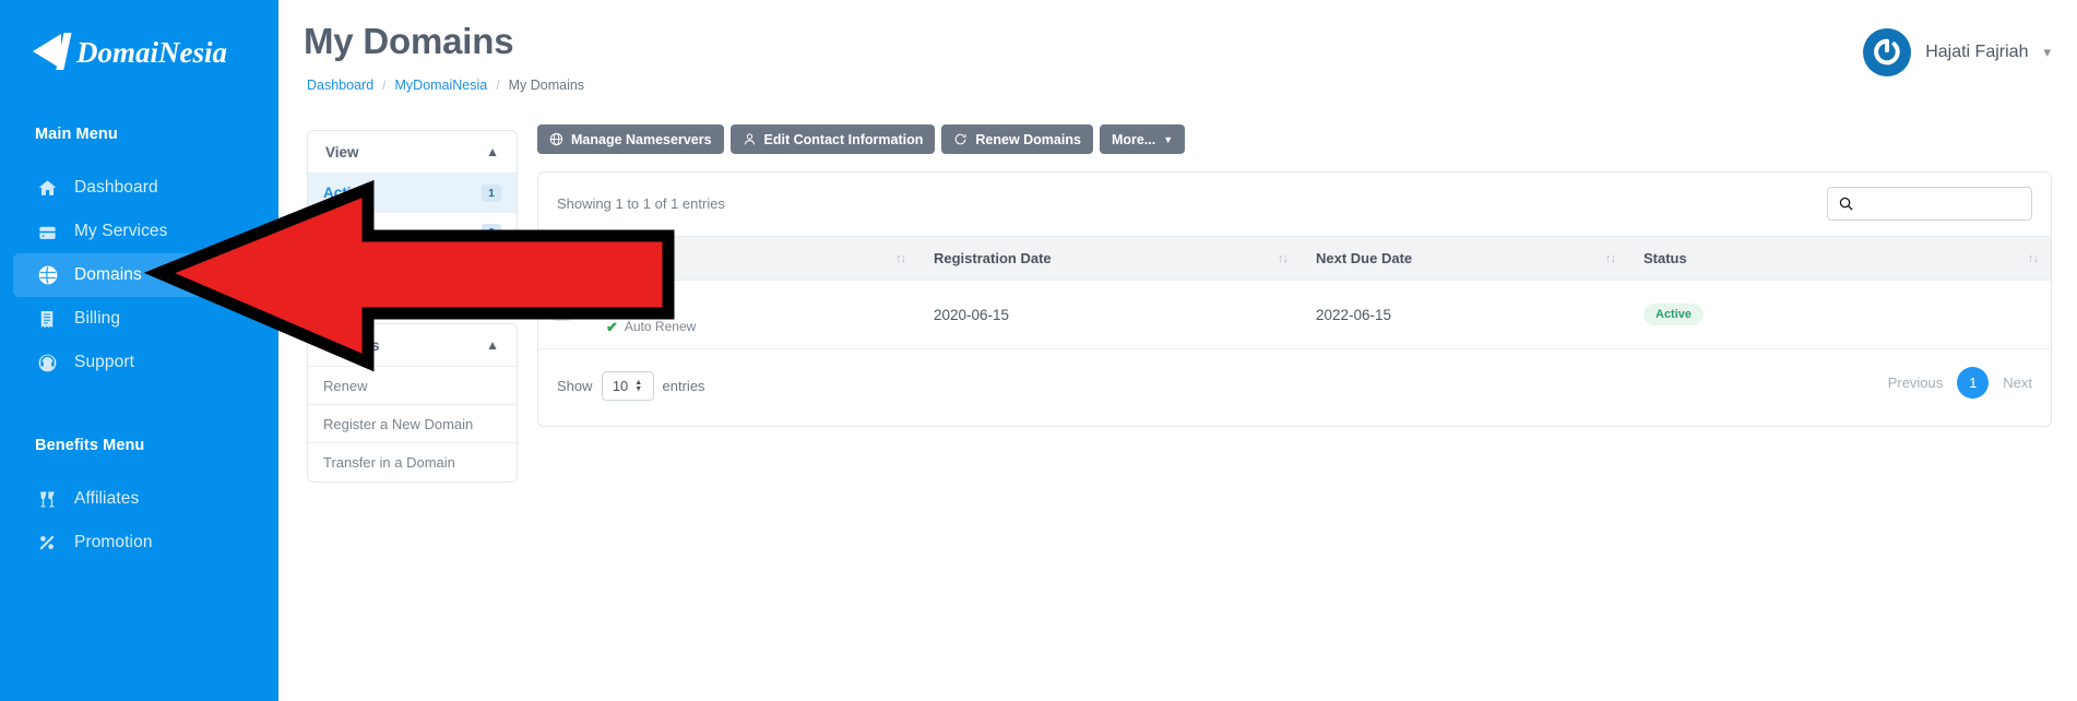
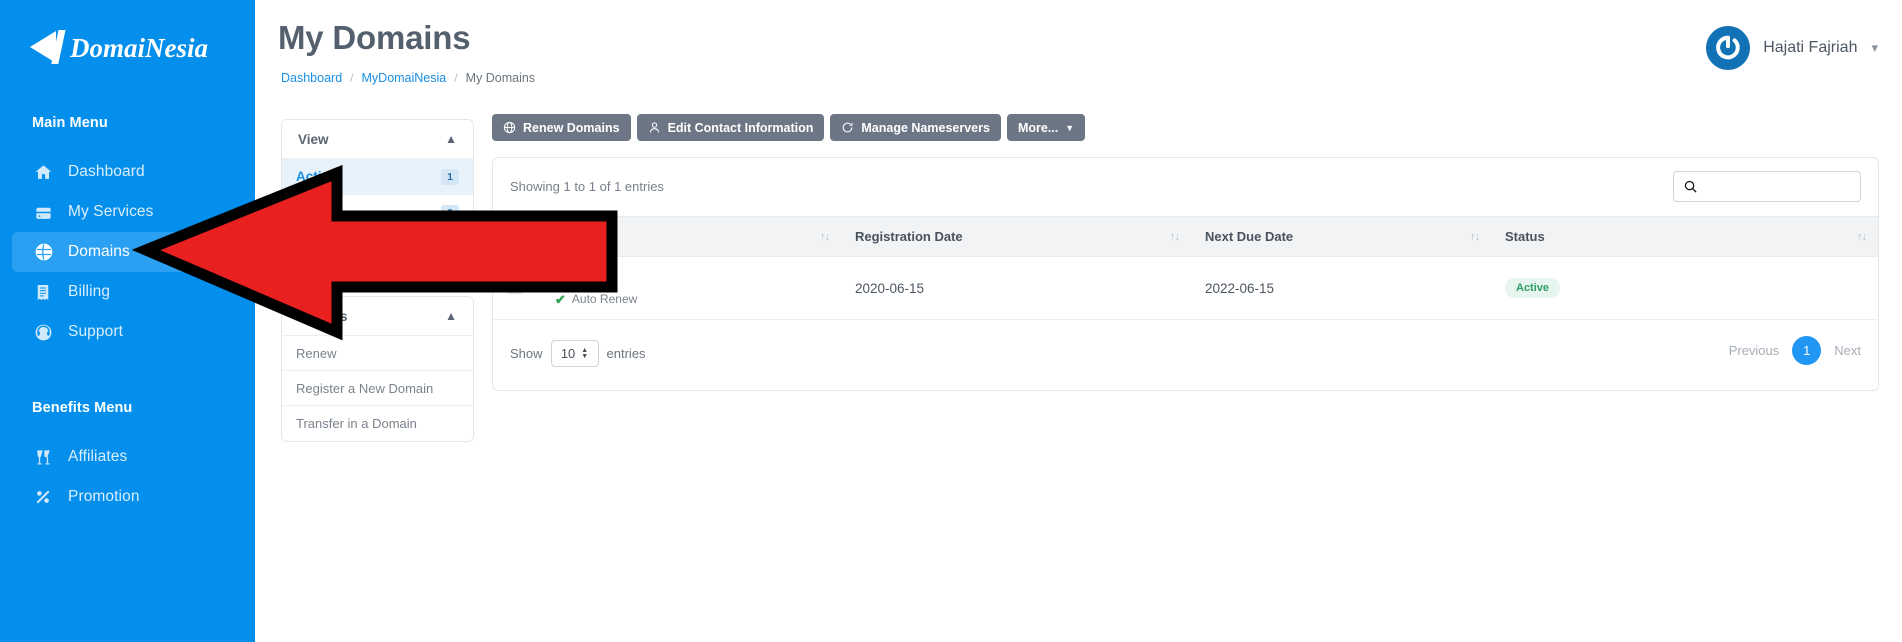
  DomaiNesia
  Main Menu
  Dashboard
  My Services
  Domains
  Billing
  Support
  Benefits Menu
  Affiliates
  Promotion
  My Domains
  Dashboard
  /
  MyDomaiNesia
  /
  My Domains
  Hajati Fajriah
  ▾
  View
  ▲
  1
  ▲
  Renew
  Register a New Domain
  Transfer in a Domain
- Manage Nameservers
+ Renew Domains
  Edit Contact Information
- Renew Domains
+ Manage Nameservers
  More...
  ▼
  Showing 1 to 1 of 1 entries
  	↑↓	Registration Date ↑↓	Next Due Date ↑↓	Status ↑↓
  	✔ Auto Renew	2020-06-15	2022-06-15	Active
  Show
  10
  entries
  Previous
  1
  Next
